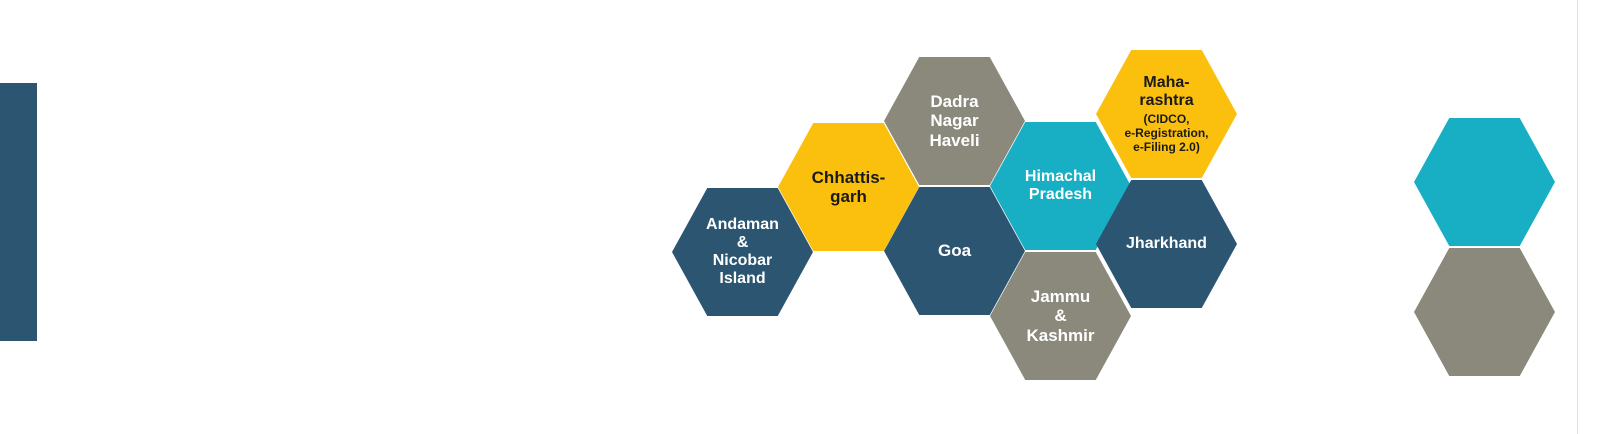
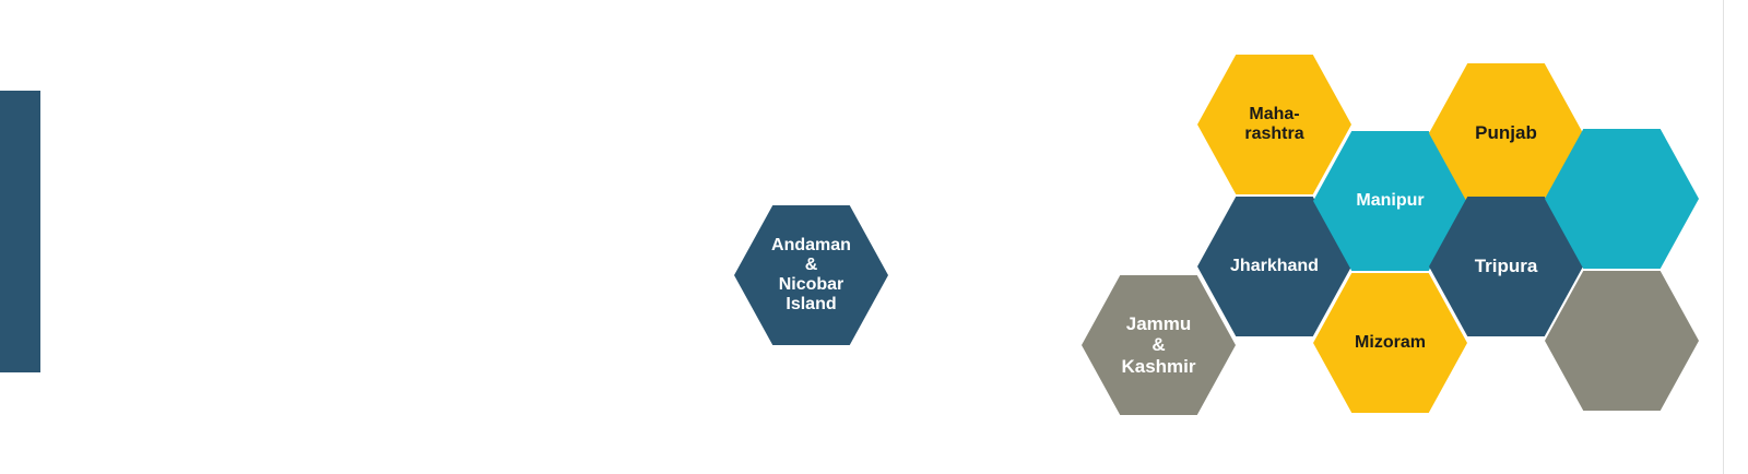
  Andaman
  &
  Nicobar
  Island
- Chhattis-
- garh
- Dadra
- Nagar
- Haveli
- Goa
- Himachal
- Pradesh
  Jammu
  &
  Kashmir
  Maha-
  rashtra
- (CIDCO,
- e-Registration,
- e-Filing 2.0)
  Jharkhand
+ Manipur
+ Mizoram
+ Punjab
+ Tripura
